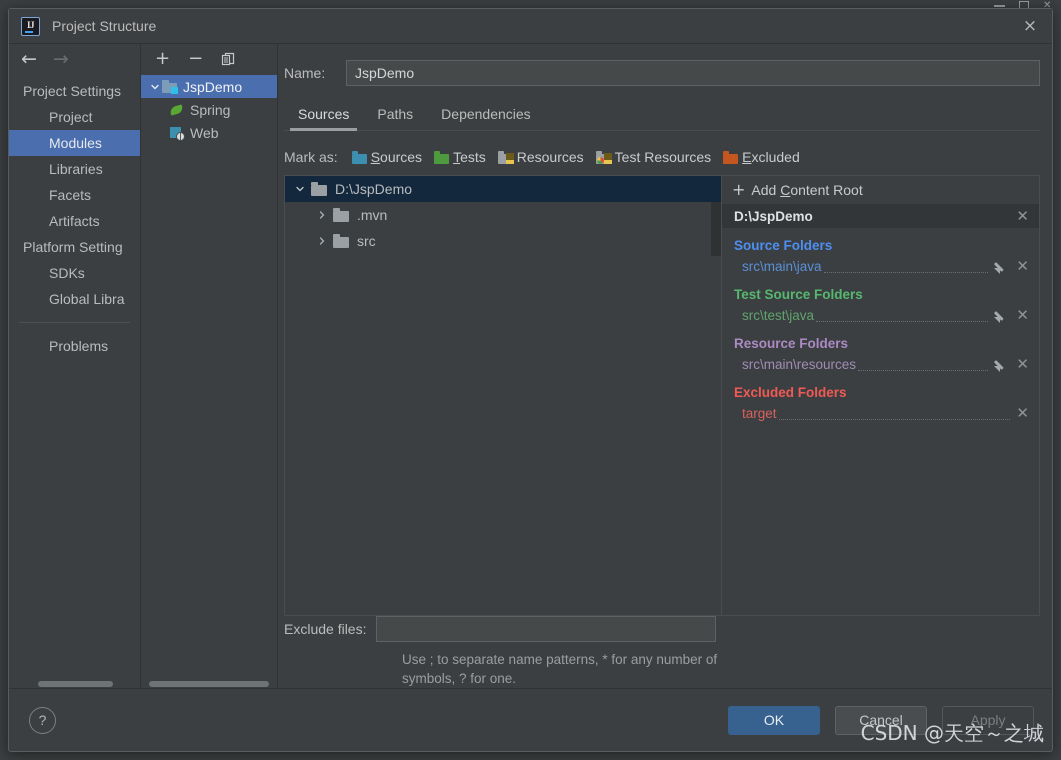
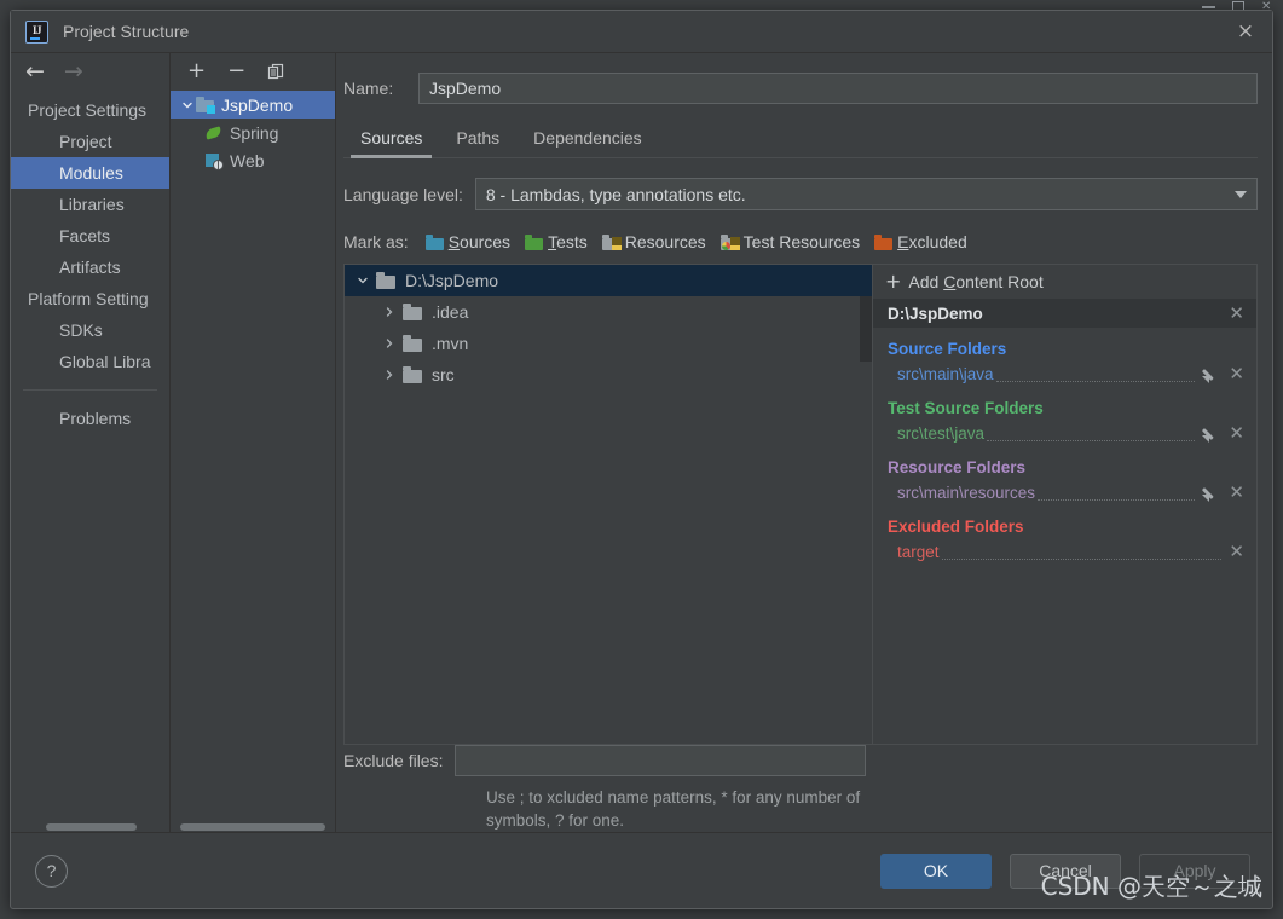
  ✕
  IJ
  Project Structure
  ×
  ←
  →
  Project Settings
  Project
  Modules
  Libraries
  Facets
  Artifacts
  Platform Setting
  SDKs
  Global Libra
  Problems
  +
  −
  JspDemo
  Spring
  Web
  Name:
  JspDemo
  Sources
  Paths
  Dependencies
+ Language level:
+ 8 - Lambdas, type annotations etc.
  Mark as:
  Sources
  Tests
  Resources
  Test Resources
  Excluded
  D:\JspDemo
+ .idea
  .mvn
  src
  +
  Add Content Root
  D:\JspDemo
  ✕
  Source Folders
  src\main\java
  ✕
  Test Source Folders
  src\test\java
  ✕
  Resource Folders
  src\main\resources
  ✕
  Excluded Folders
  target
  ✕
  Exclude files:
- Use ; to separate name patterns, * for any number of symbols, ? for one.
+ Use ; to xcluded name patterns, * for any number of symbols, ? for one.
  ?
  OK
  Cancel
  Apply
  CSDN @天空～之城
